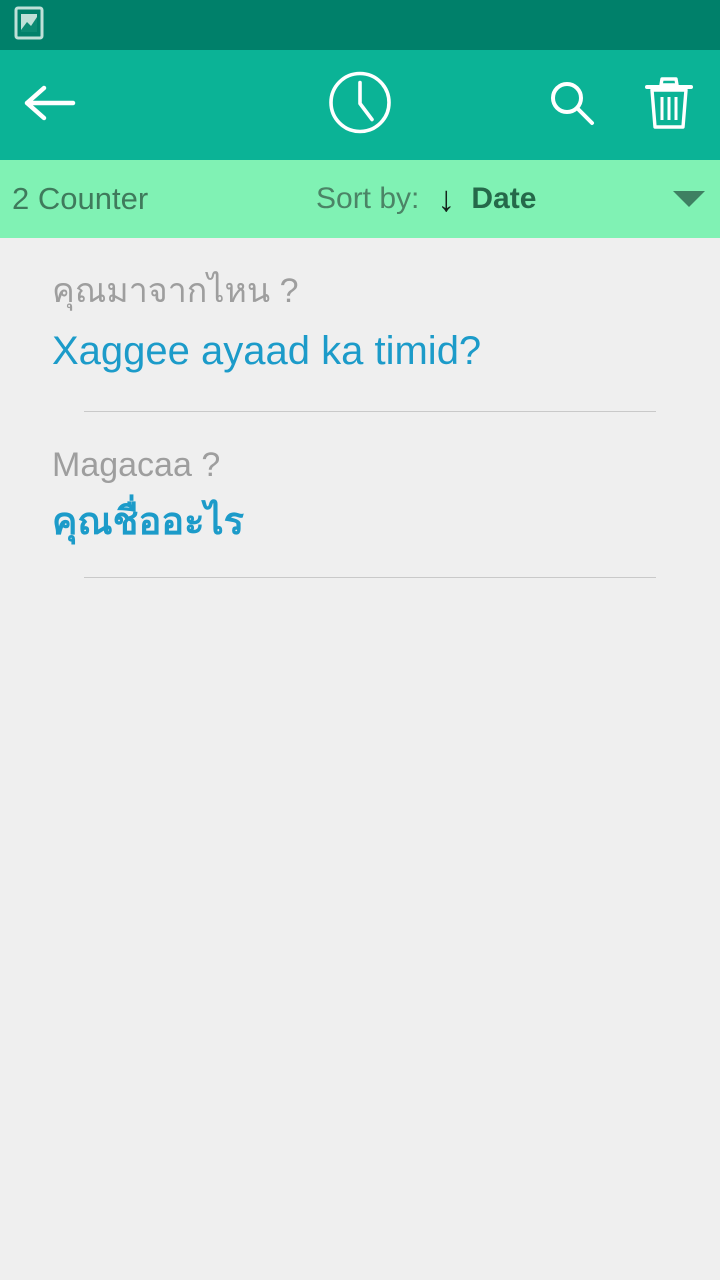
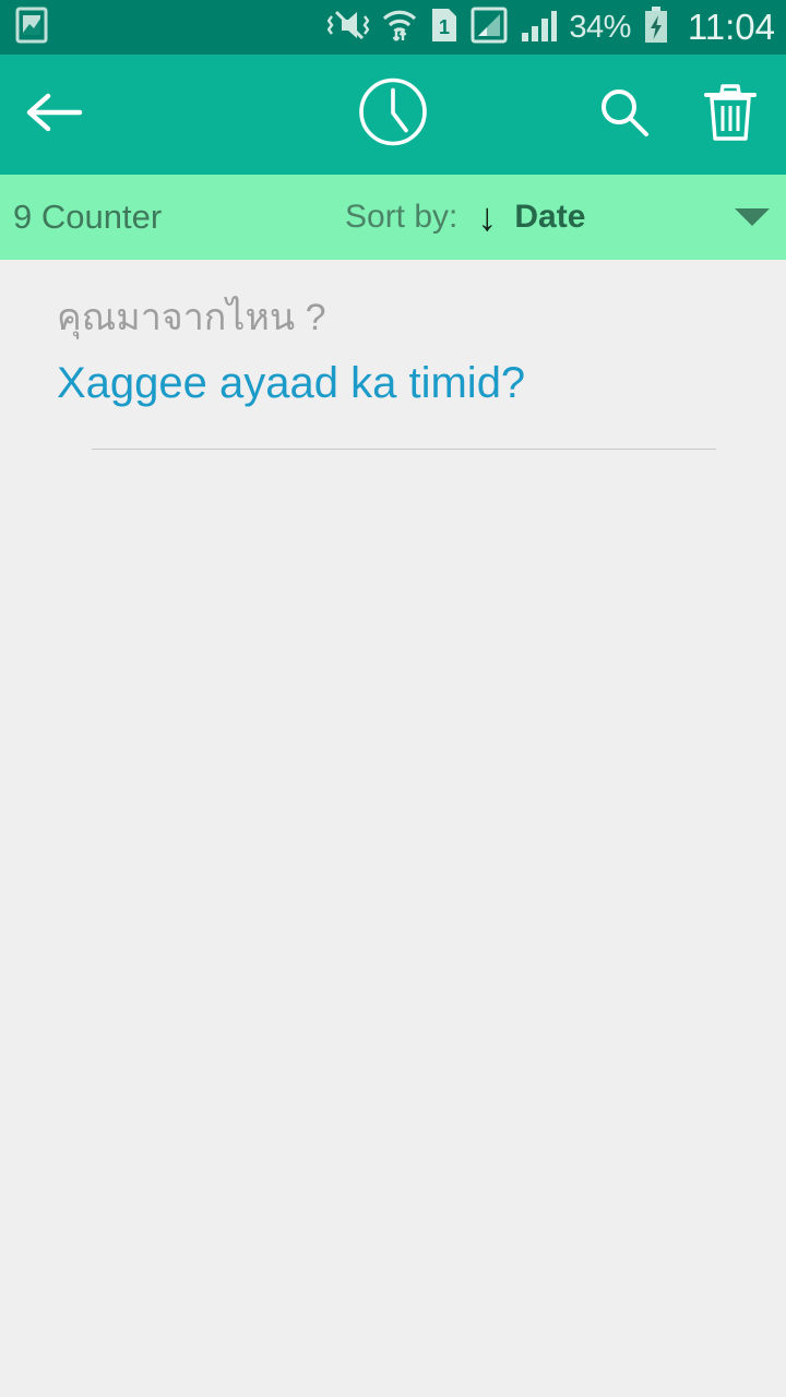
+ 1
+ 34%
+ 11:04
- 2 Counter
+ 9 Counter
  Sort by:
  ↓
  Date
  คุณมาจากไหน ?
  Xaggee ayaad ka timid?
- Magacaa ?
- คุณชื่ออะไร
